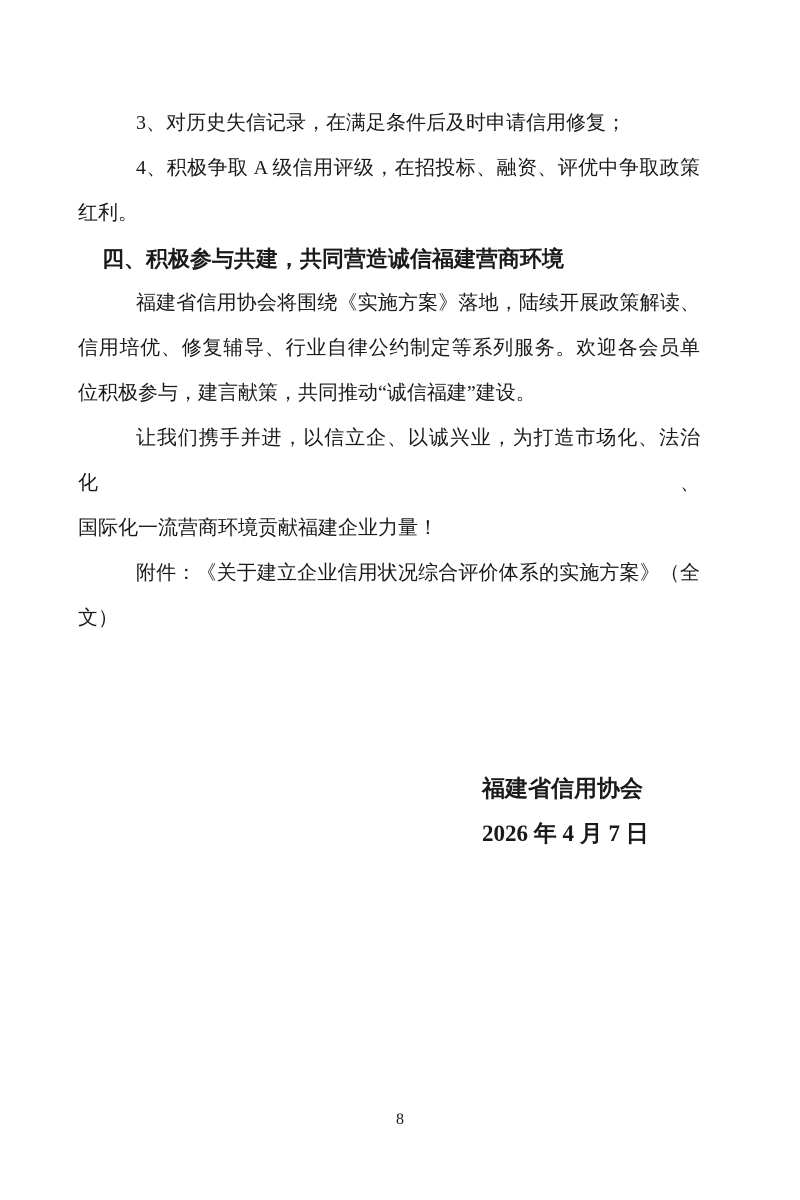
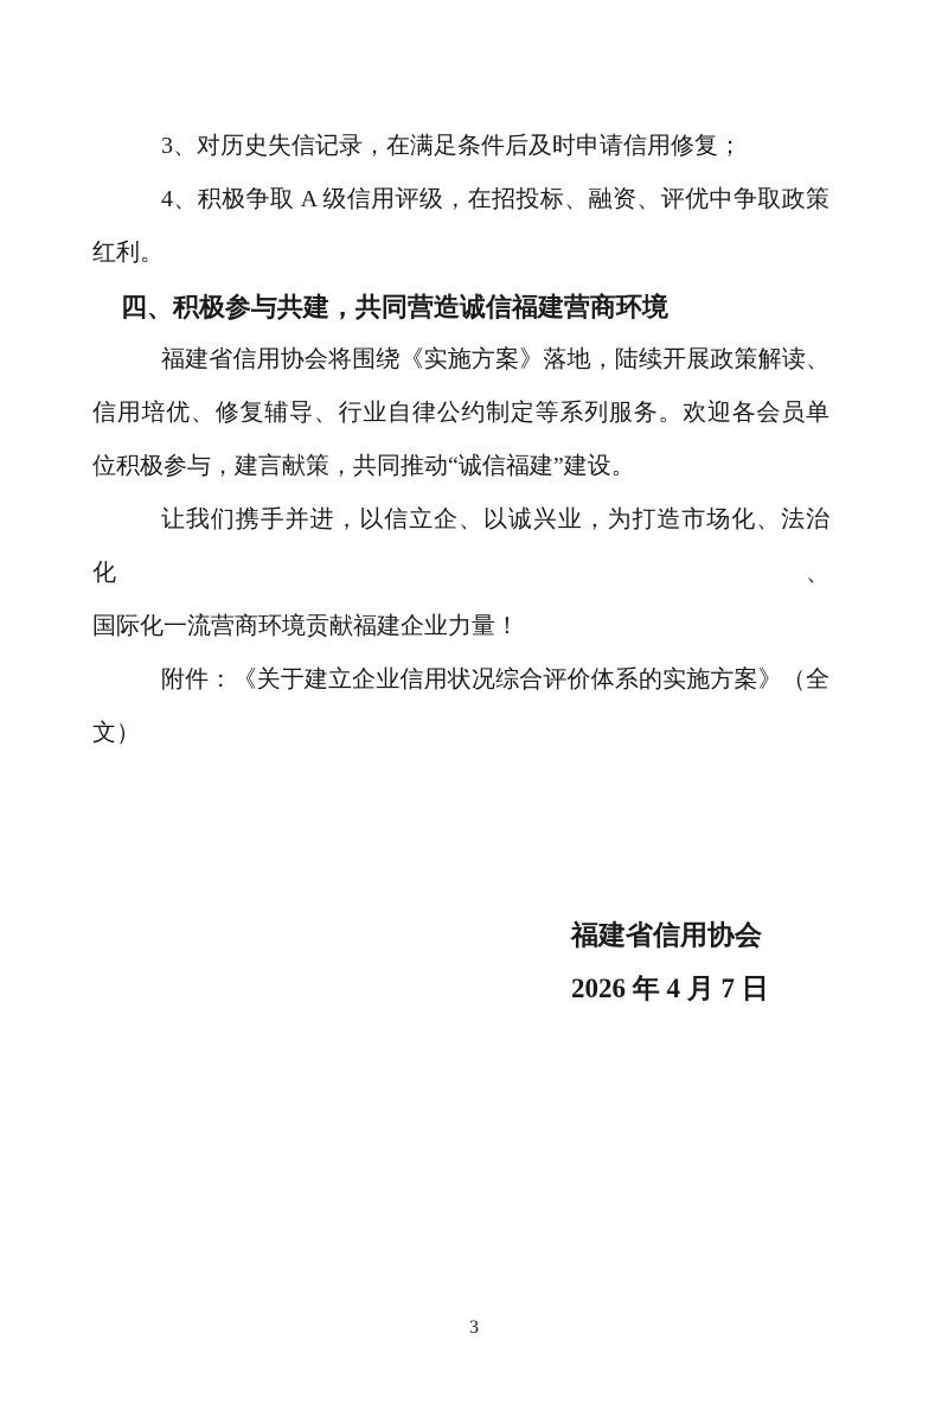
  3、对历史失信记录，在满足条件后及时申请信用修复；
  4、积极争取 A 级信用评级，在招投标、融资、评优中争取政策
  红利。
  四、积极参与共建，共同营造诚信福建营商环境
  福建省信用协会将围绕《实施方案》落地，陆续开展政策解读、
  信用培优、修复辅导、行业自律公约制定等系列服务。欢迎各会员单
  位积极参与，建言献策，共同推动“诚信福建”建设。
  让我们携手并进，以信立企、以诚兴业，为打造市场化、法治化、
  国际化一流营商环境贡献福建企业力量！
  附件：《关于建立企业信用状况综合评价体系的实施方案》（全
  文）
  福建省信用协会
  2026 年 4 月 7 日
- 8
+ 3
